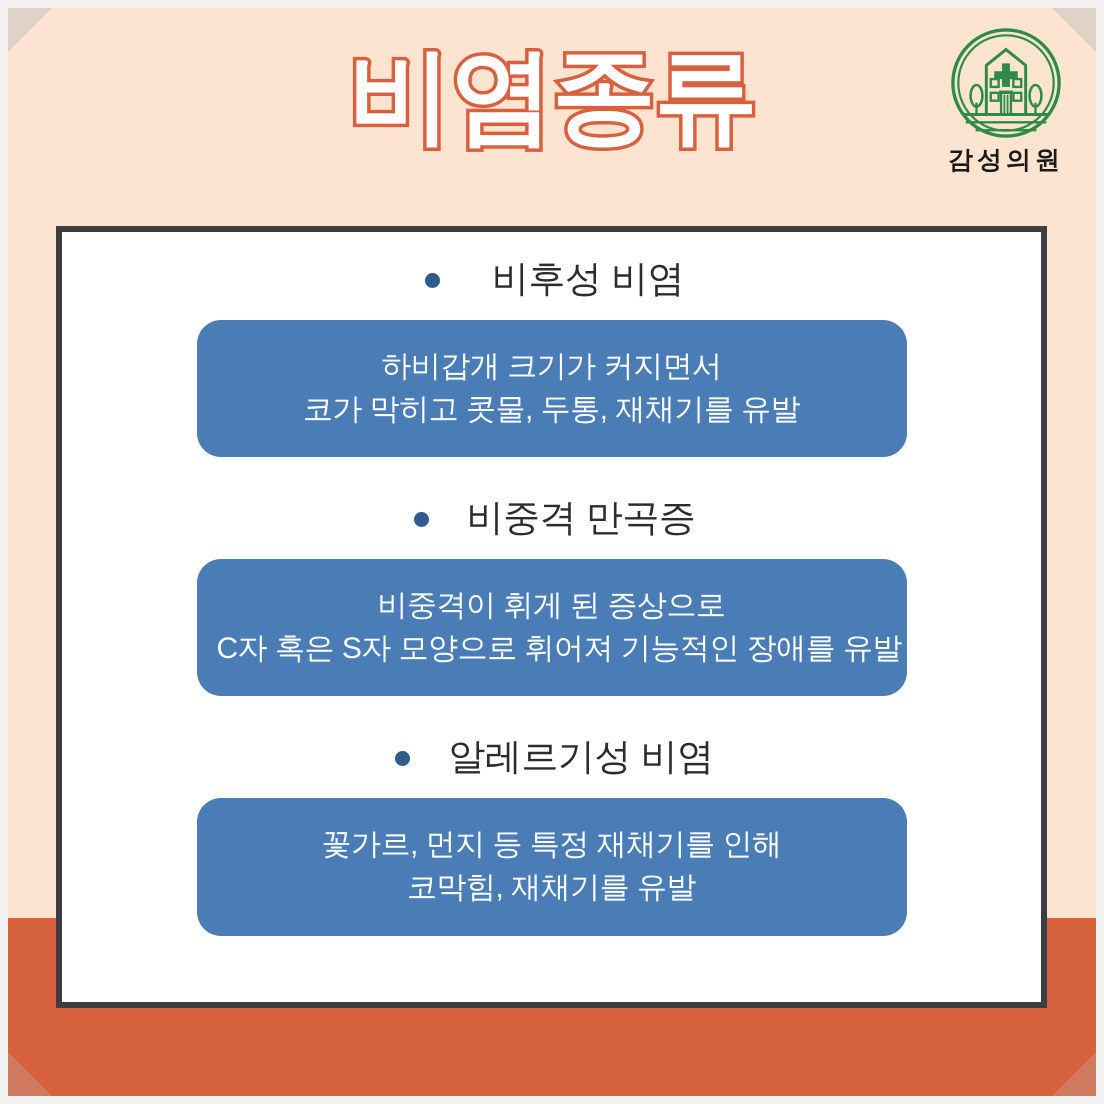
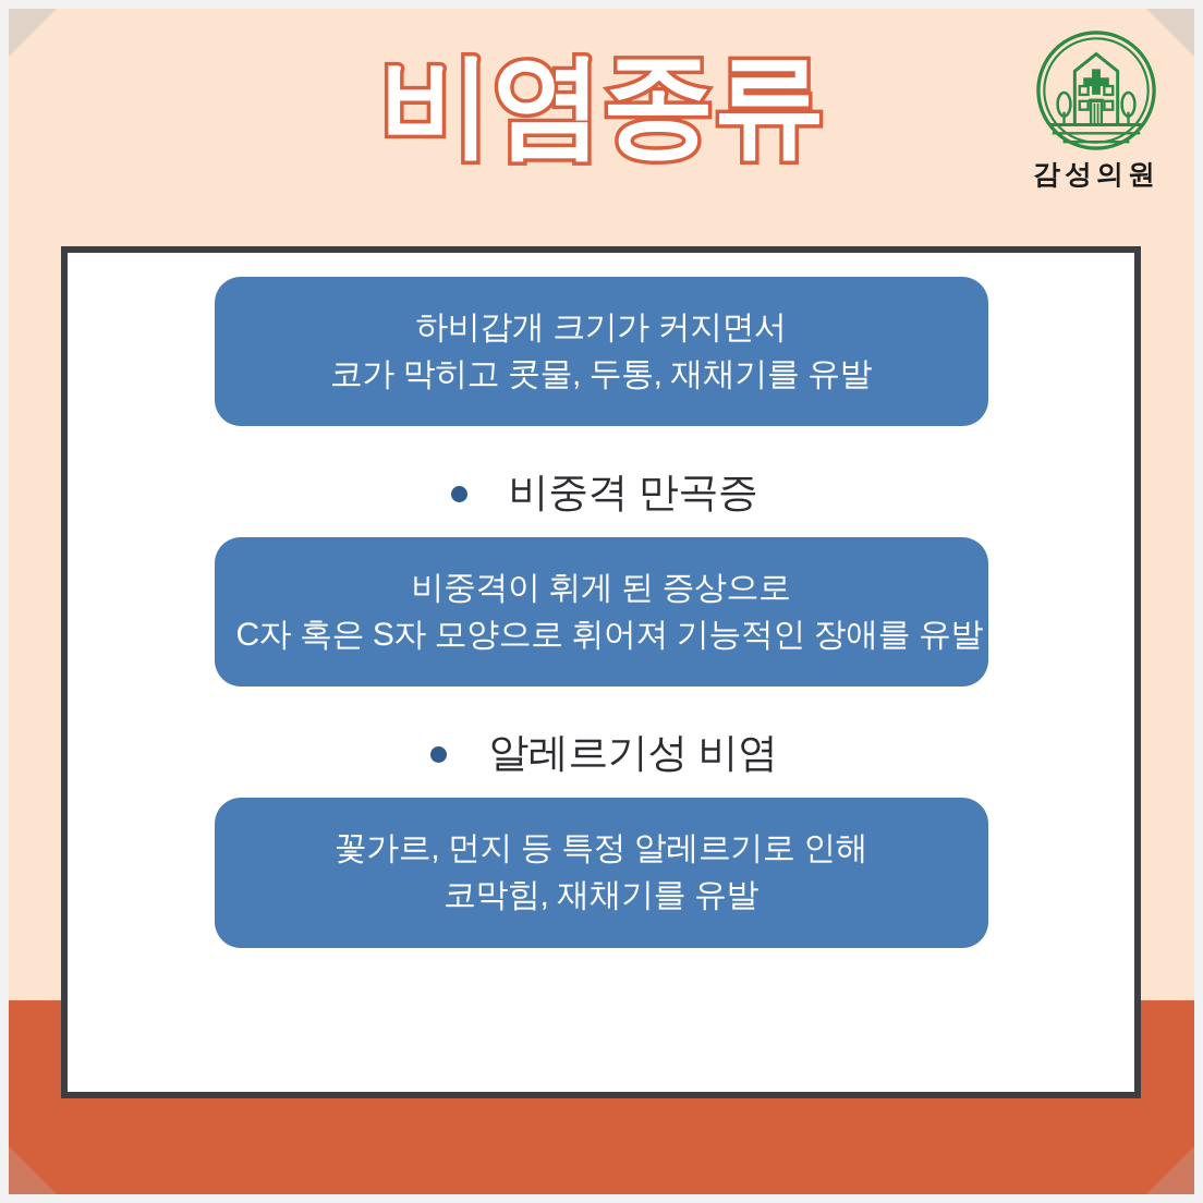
  비염종류
  감성의원
- 비후성 비염
  하비갑개 크기가 커지면서
  코가 막히고 콧물, 두통, 재채기를 유발
  비중격 만곡증
  비중격이 휘게 된 증상으로
  C자 혹은 S자 모양으로 휘어져 기능적인 장애를 유
  알레르기성 비염
- 꽃가르, 먼지 등 특정 재채기를 인해
+ 꽃가르, 먼지 등 특정 알레르기로 인해
  코막힘, 재채기를 유발
